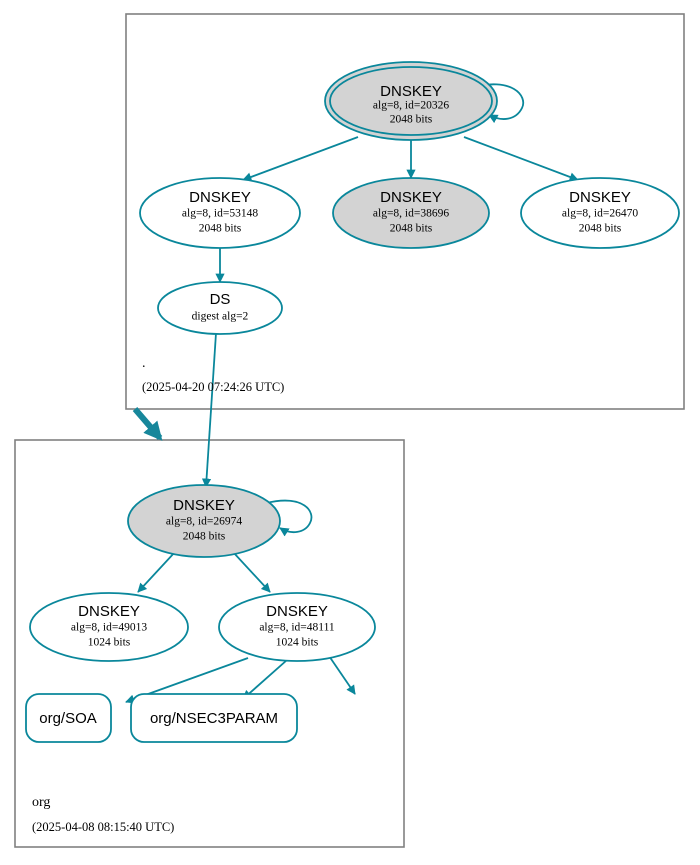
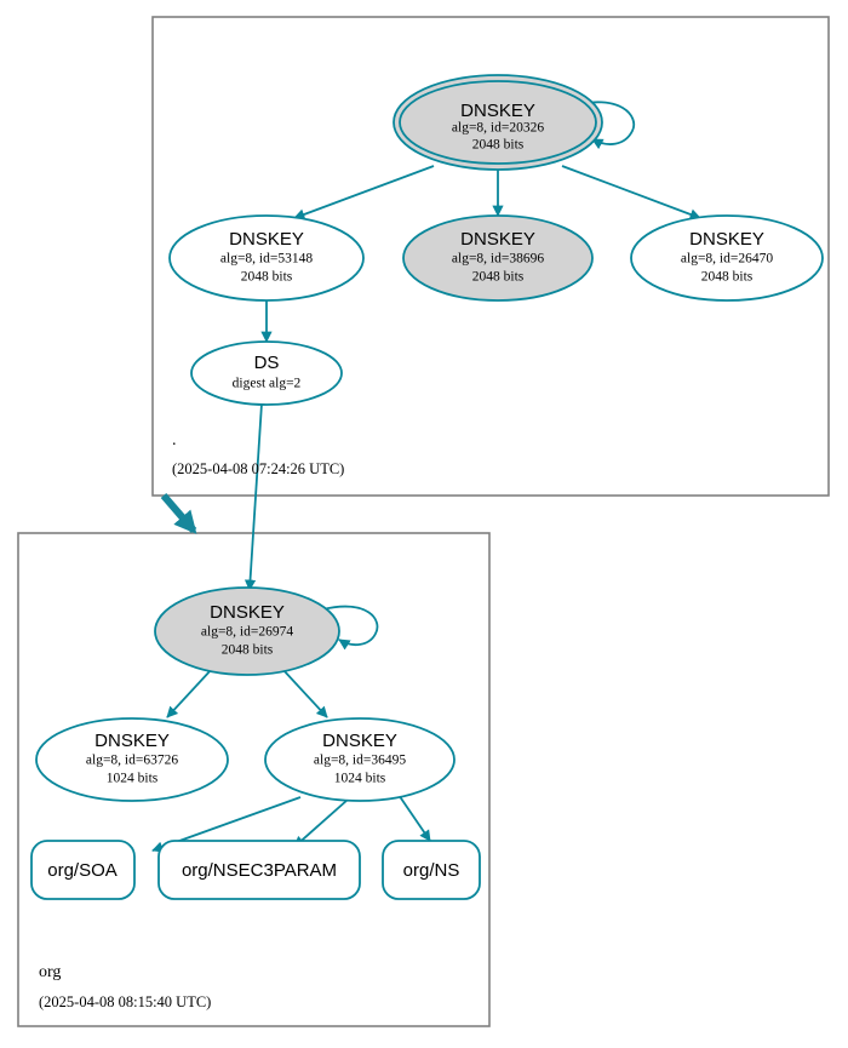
  DNSKEY
  alg=8, id=20326
  2048 bits
  DNSKEY
  alg=8, id=53148
  2048 bits
  DNSKEY
  alg=8, id=38696
  2048 bits
  DNSKEY
  alg=8, id=26470
  2048 bits
  DS
  digest alg=2
  DNSKEY
  alg=8, id=26974
  2048 bits
  DNSKEY
- alg=8, id=49013
+ alg=8, id=63726
  1024 bits
  DNSKEY
- alg=8, id=48111
+ alg=8, id=36495
  1024 bits
  org/SOA
  org/NSEC3PARAM
+ org/NS
  .
- (2025-04-20 07:24:26 UTC)
+ (2025-04-08 07:24:26 UTC)
  org
  (2025-04-08 08:15:40 UTC)
